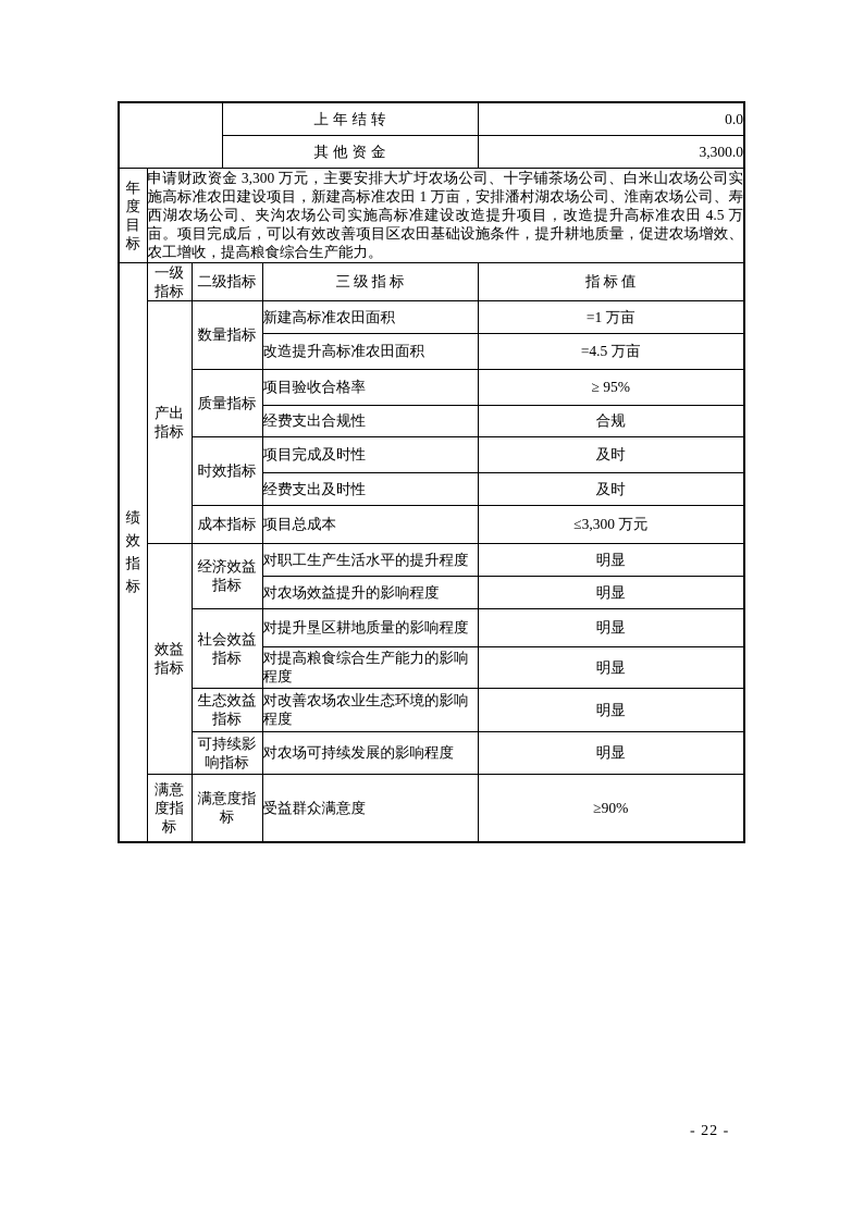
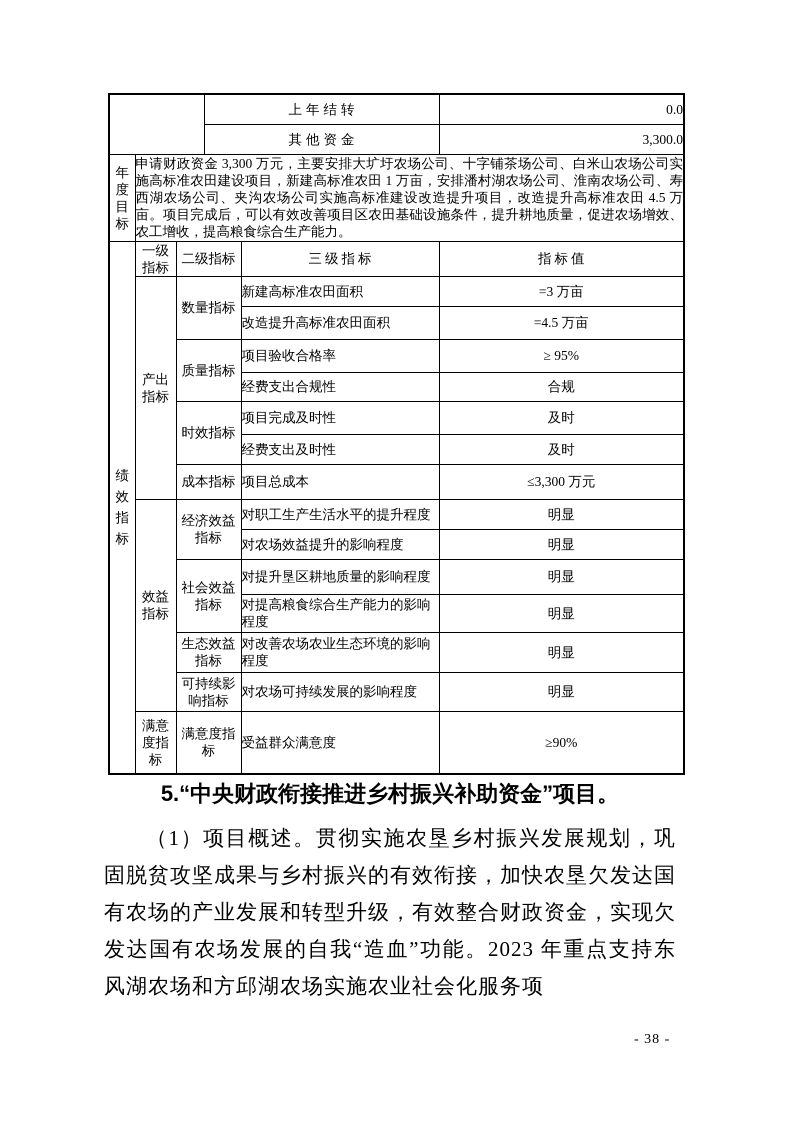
  	上年结转	0.0
  其他资金	3,300.0
  年度目标	申请财政资金 3,300 万元，主要安排大圹圩农场公司、十字铺茶场公司、白米山农场公司实施高标准农田建设项目，新建高标准农田 1 万亩，安排潘村湖农场公司、淮南农场公司、寿西湖农场公司、夹沟农场公司实施高标准建设改造提升项目，改造提升高标准农田 4.5 万亩。项目完成后，可以有效改善项目区农田基础设施条件，提升耕地质量，促进农场增效、农工增收，提高粮食综合生产能力。
  绩效指标	一级指标	二级指标	三级指标	指标值
- 产出指标	数量指标	新建高标准农田面积	=1 万亩
+ 产出指标	数量指标	新建高标准农田面积	=3 万亩
  改造提升高标准农田面积	=4.5 万亩
  质量指标	项目验收合格率	≥ 95%
  经费支出合规性	合规
  时效指标	项目完成及时性	及时
  经费支出及时性	及时
  成本指标	项目总成本	≤3,300 万元
  效益指标	经济效益指标	对职工生产生活水平的提升程度	明显
  对农场效益提升的影响程度	明显
  社会效益指标	对提升垦区耕地质量的影响程度	明显
  对提高粮食综合生产能力的影响程度	明显
  生态效益指标	对改善农场农业生态环境的影响程度	明显
  可持续影响指标	对农场可持续发展的影响程度	明显
  满意度指标	满意度指标	受益群众满意度	≥90%
+ 5.“中央财政衔接推进乡村振兴补助资金”项目。
+ （1）项目概述。贯彻实施农垦乡村振兴发展规划，巩固脱贫攻坚成果与乡村振兴的有效衔接，加快农垦欠发达国有农场的产业发展和转型升级，有效整合财政资金，实现欠发达国有农场发展的自我“造血”功能。2023 年重点支持东风湖农场和方邱湖农场实施农业社会化服务项
- - 22 -
+ - 38 -
